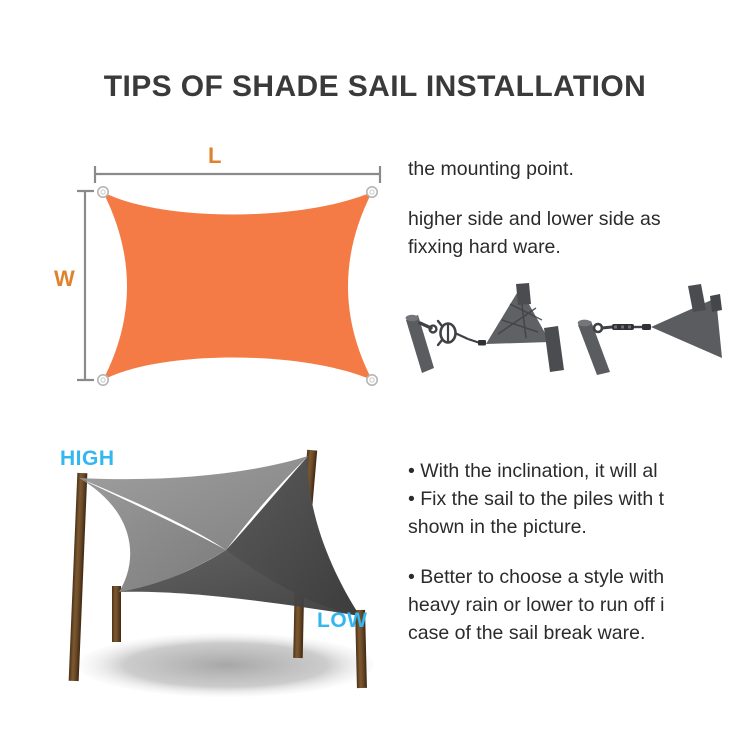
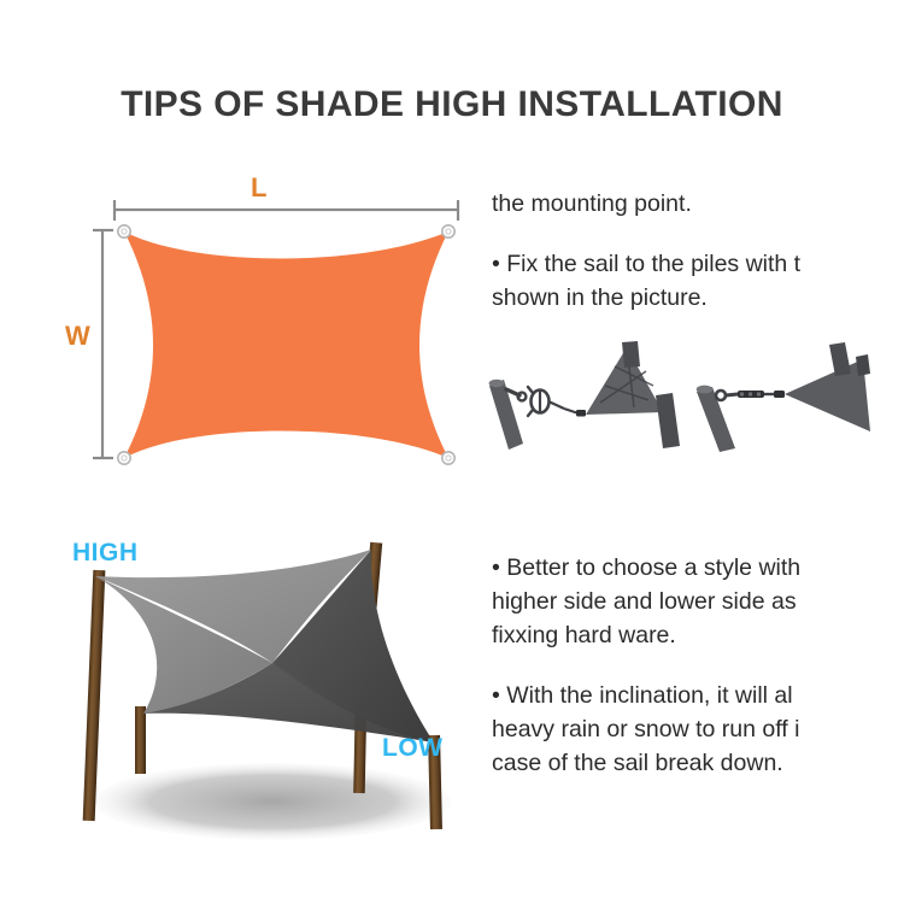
- TIPS OF SHADE SAIL INSTALLATION
+ TIPS OF SHADE HIGH INSTALLATION
  L
  W
  the mounting point.
- higher side and lower side as
+ • Fix the sail to the piles with t
- fixxing hard ware.
+ shown in the picture.
  HIGH
  LOW
- • With the inclination, it will al
+ • Better to choose a style with
- • Fix the sail to the piles with t
+ higher side and lower side as
- shown in the picture.
+ fixxing hard ware.
- • Better to choose a style with
+ • With the inclination, it will al
- heavy rain or lower to run off i
+ heavy rain or snow to run off i
- case of the sail break ware.
+ case of the sail break down.
